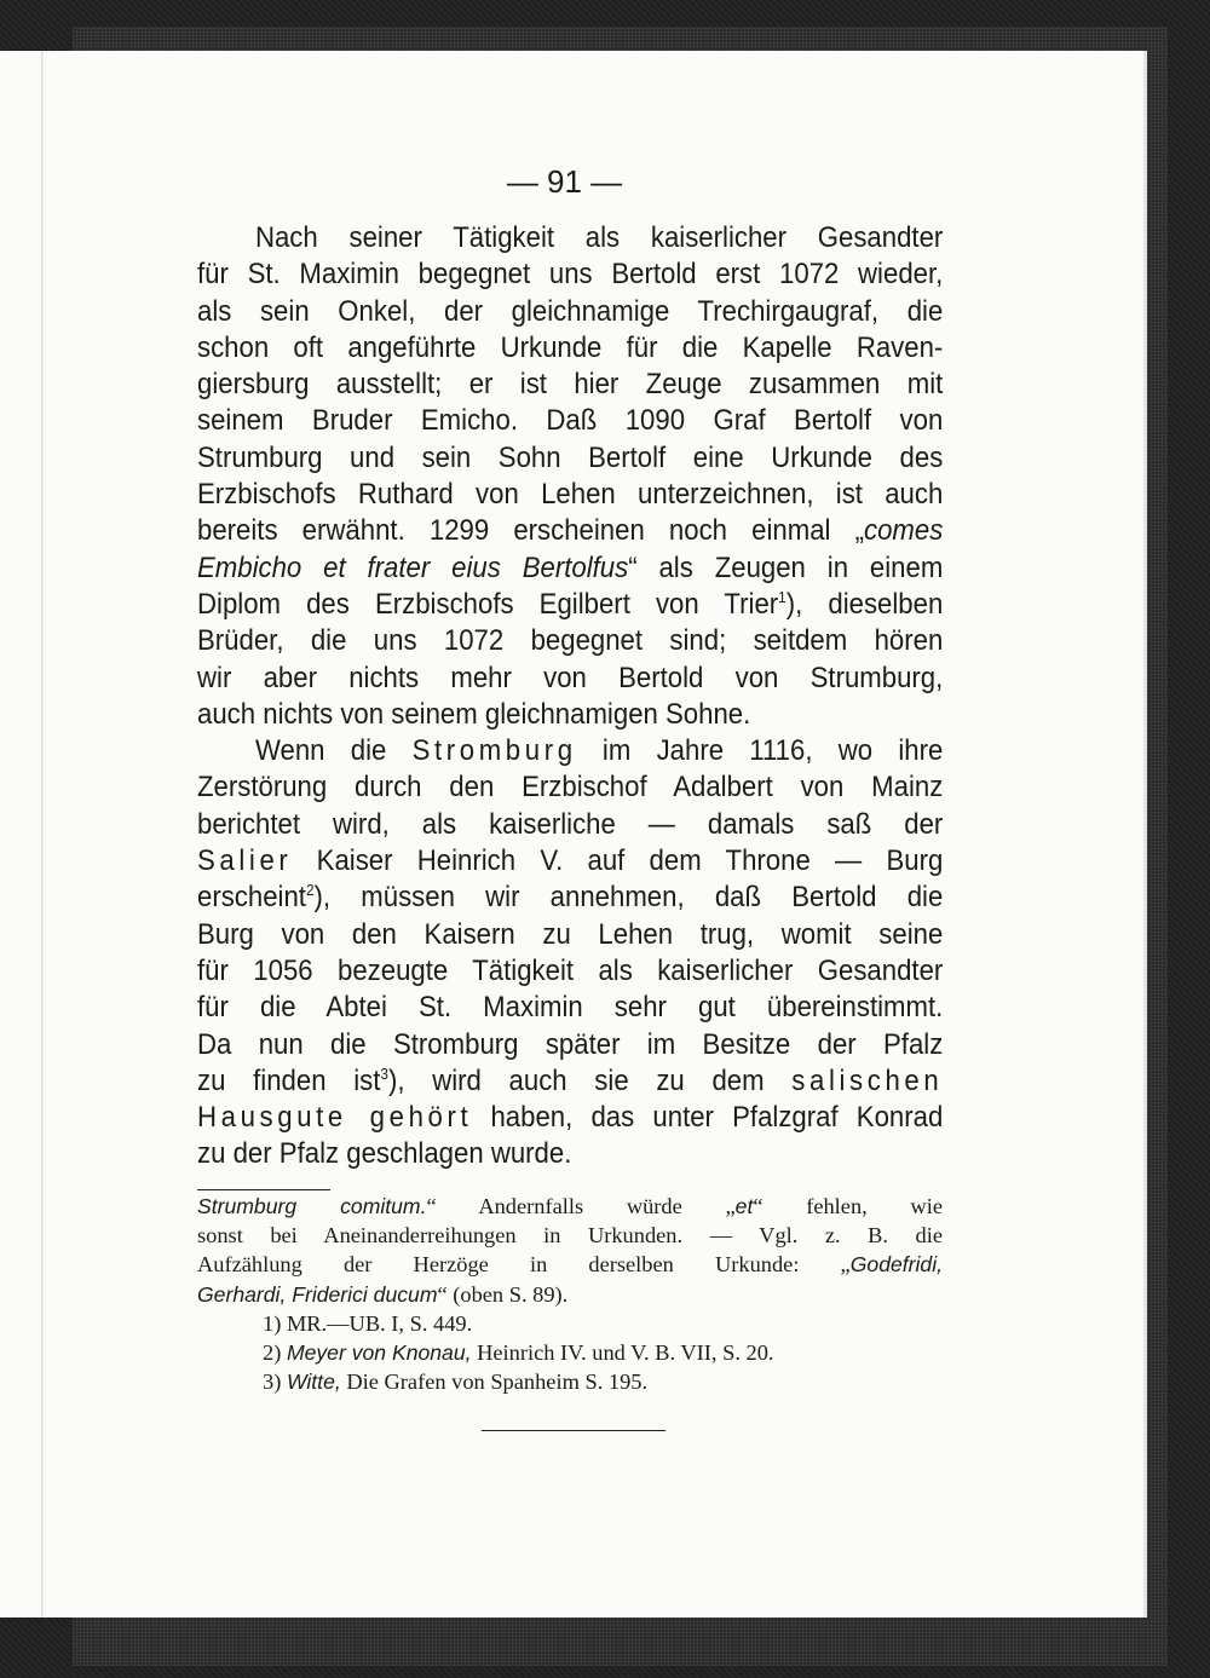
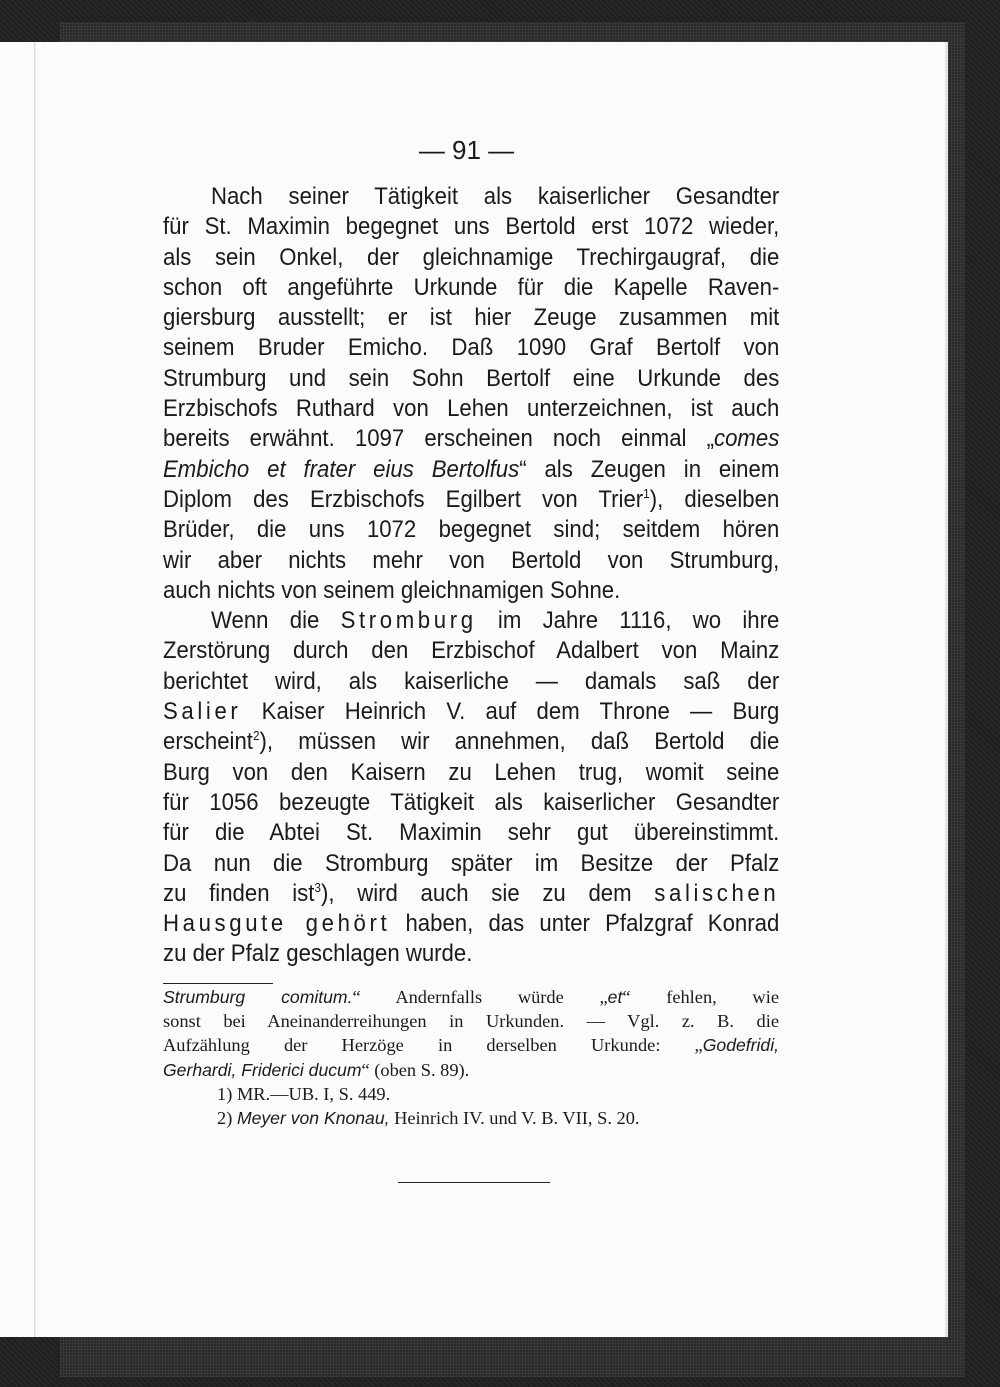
  — 91 —
  Nach seiner Tätigkeit als kaiserlicher Gesandter
  für St. Maximin begegnet uns Bertold erst 1072 wieder,
  als sein Onkel, der gleichnamige Trechirgaugraf, die
  schon oft angeführte Urkunde für die Kapelle Raven-
  giersburg ausstellt; er ist hier Zeuge zusammen mit
  seinem Bruder Emicho. Daß 1090 Graf Bertolf von
  Strumburg und sein Sohn Bertolf eine Urkunde des
  Erzbischofs Ruthard von Lehen unterzeichnen, ist auch
- bereits erwähnt. 1299 erscheinen noch einmal „comes
+ bereits erwähnt. 1097 erscheinen noch einmal „comes
  Embicho et frater eius Bertolfus“ als Zeugen in einem
  Diplom des Erzbischofs Egilbert von Trier1), dieselben
  Brüder, die uns 1072 begegnet sind; seitdem hören
  wir aber nichts mehr von Bertold von Strumburg,
  auch nichts von seinem gleichnamigen Sohne.
  Wenn die Stromburg im Jahre 1116, wo ihre
  Zerstörung durch den Erzbischof Adalbert von Mainz
  berichtet wird, als kaiserliche — damals saß der
  Salier Kaiser Heinrich V. auf dem Throne — Burg
  erscheint2), müssen wir annehmen, daß Bertold die
  Burg von den Kaisern zu Lehen trug, womit seine
  für 1056 bezeugte Tätigkeit als kaiserlicher Gesandter
  für die Abtei St. Maximin sehr gut übereinstimmt.
  Da nun die Stromburg später im Besitze der Pfalz
  zu finden ist3), wird auch sie zu dem salischen
  Hausgute gehört haben, das unter Pfalzgraf Konrad
  zu der Pfalz geschlagen wurde.
  Strumburg comitum.“ Andernfalls würde „et“ fehlen, wie
  sonst bei Aneinanderreihungen in Urkunden. — Vgl. z. B. die
  Aufzählung der Herzöge in derselben Urkunde: „Godefridi,
  Gerhardi, Friderici ducum“ (oben S. 89).
  1) MR.—UB. I, S. 449.
  2) Meyer von Knonau, Heinrich IV. und V. B. VII, S. 20.
- 3) Witte, Die Grafen von Spanheim S. 195.
